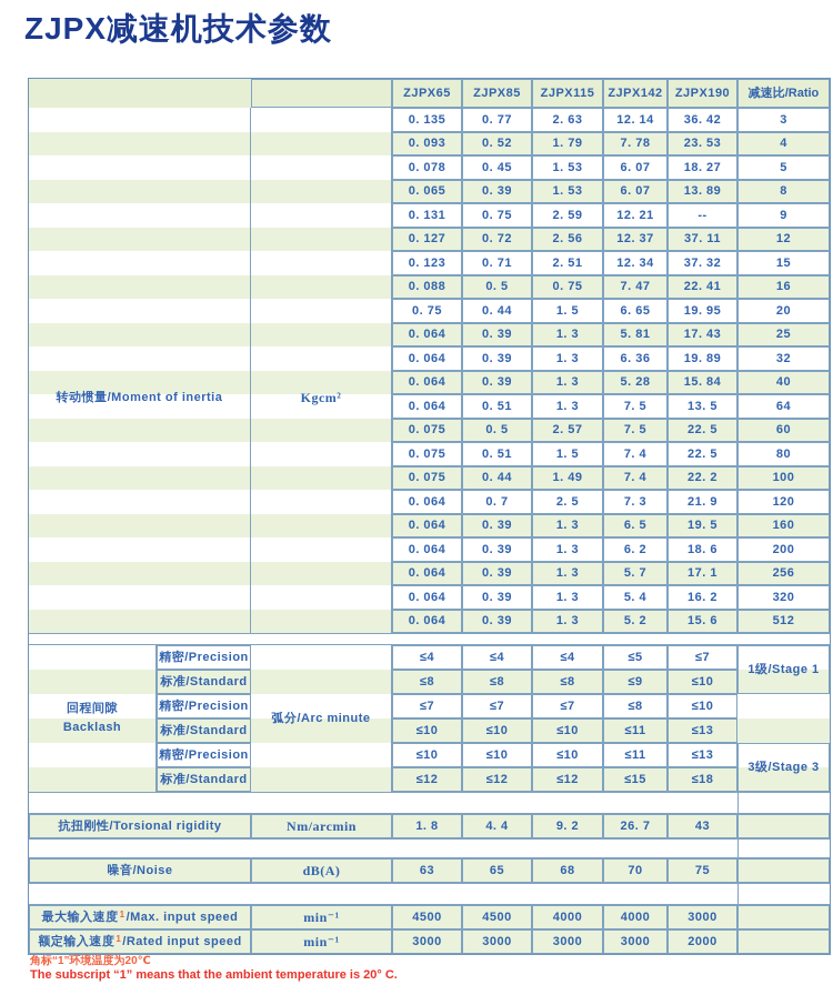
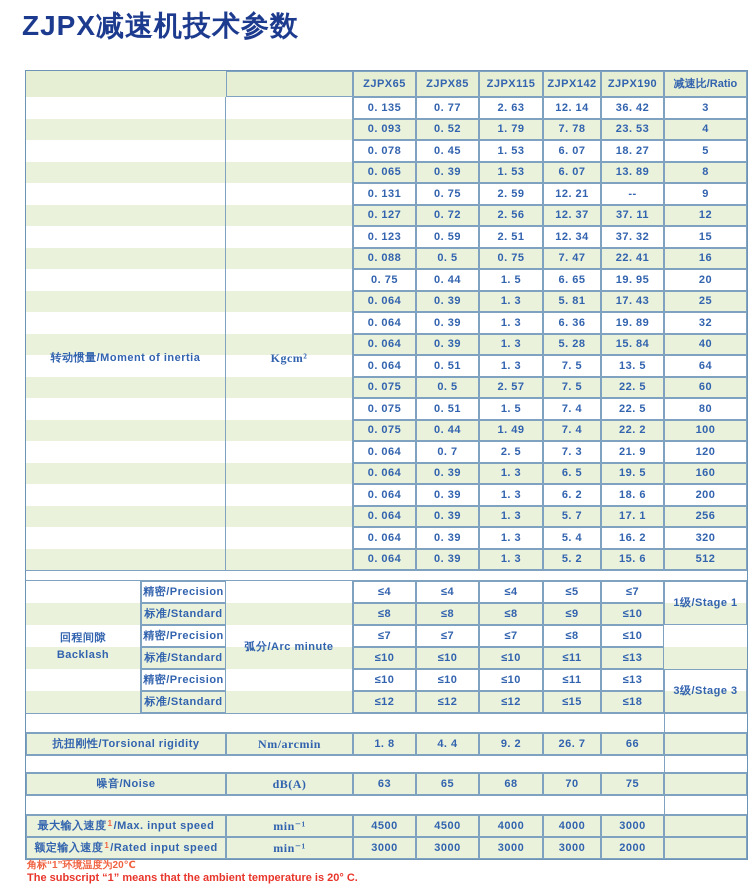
  ZJPX减速机技术参数
  ZJPX65
  ZJPX85
  ZJPX115
  ZJPX142
  ZJPX190
  减速比/Ratio
  转动惯量/Moment of inertia
  Kgcm²
  回程间隙
  Backlash
  弧分/Arc minute
  抗扭刚性/Torsional rigidity
  Nm/arcmin
  噪音/Noise
  dB(A)
  最大输入速度
  1
  /Max. input speed
  min⁻¹
  额定输入速度
  1
  /Rated input speed
  min⁻¹
  0. 135
  0. 77
  2. 63
  12. 14
  36. 42
  3
  0. 093
  0. 52
  1. 79
  7. 78
  23. 53
  4
  0. 078
  0. 45
  1. 53
  6. 07
  18. 27
  5
  0. 065
  0. 39
  1. 53
  6. 07
  13. 89
  8
  0. 131
  0. 75
  2. 59
  12. 21
  --
  9
  0. 127
  0. 72
  2. 56
  12. 37
  37. 11
  12
  0. 123
- 0. 71
+ 0. 59
  2. 51
  12. 34
  37. 32
  15
  0. 088
  0. 5
  0. 75
  7. 47
  22. 41
  16
  0. 75
  0. 44
  1. 5
  6. 65
  19. 95
  20
  0. 064
  0. 39
  1. 3
  5. 81
  17. 43
  25
  0. 064
  0. 39
  1. 3
  6. 36
  19. 89
  32
  0. 064
  0. 39
  1. 3
  5. 28
  15. 84
  40
  0. 064
  0. 51
  1. 3
  7. 5
  13. 5
  64
  0. 075
  0. 5
  2. 57
  7. 5
  22. 5
  60
  0. 075
  0. 51
  1. 5
  7. 4
  22. 5
  80
  0. 075
  0. 44
  1. 49
  7. 4
  22. 2
  100
  0. 064
  0. 7
  2. 5
  7. 3
  21. 9
  120
  0. 064
  0. 39
  1. 3
  6. 5
  19. 5
  160
  0. 064
  0. 39
  1. 3
  6. 2
  18. 6
  200
  0. 064
  0. 39
  1. 3
  5. 7
  17. 1
  256
  0. 064
  0. 39
  1. 3
  5. 4
  16. 2
  320
  0. 064
  0. 39
  1. 3
  5. 2
  15. 6
  512
  精密/Precision
  标准/Standard
  精密/Precision
  标准/Standard
  精密/Precision
  标准/Standard
  ≤4
  ≤4
  ≤4
  ≤5
  ≤7
  ≤8
  ≤8
  ≤8
  ≤9
  ≤10
  ≤7
  ≤7
  ≤7
  ≤8
  ≤10
  ≤10
  ≤10
  ≤10
  ≤11
  ≤13
  ≤10
  ≤10
  ≤10
  ≤11
  ≤13
  ≤12
  ≤12
  ≤12
  ≤15
  ≤18
  1级/Stage 1
  3级/Stage 3
  1. 8
  4. 4
  9. 2
  26. 7
- 43
+ 66
  63
  65
  68
  70
  75
  4500
  4500
  4000
  4000
  3000
  3000
  3000
  3000
  3000
  2000
  角标“1”环境温度为20℃
  The subscript “1” means that the ambient temperature is 20° C.
